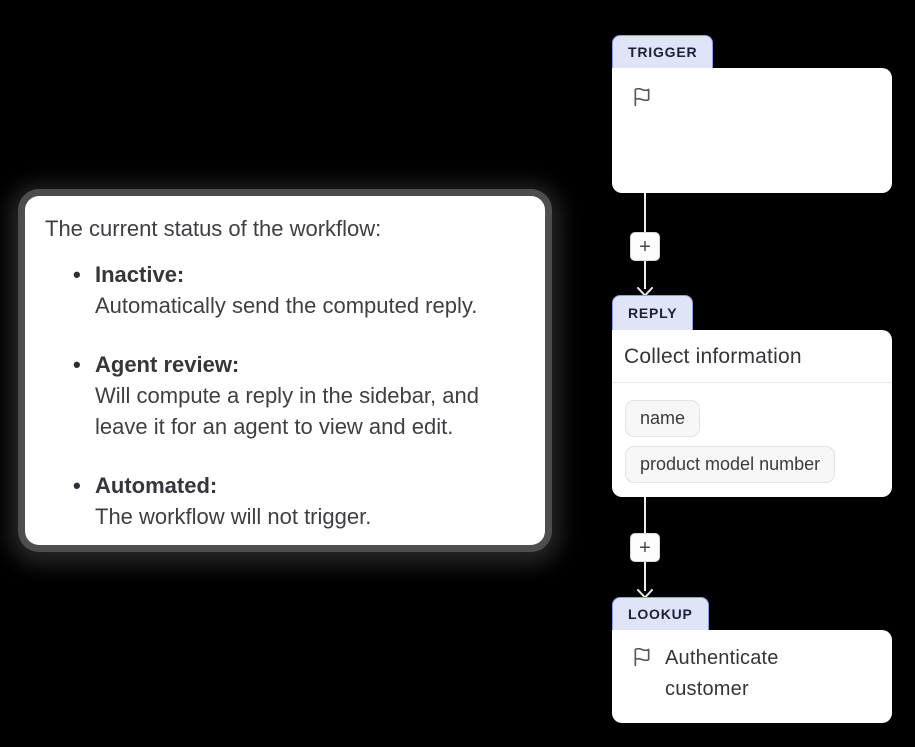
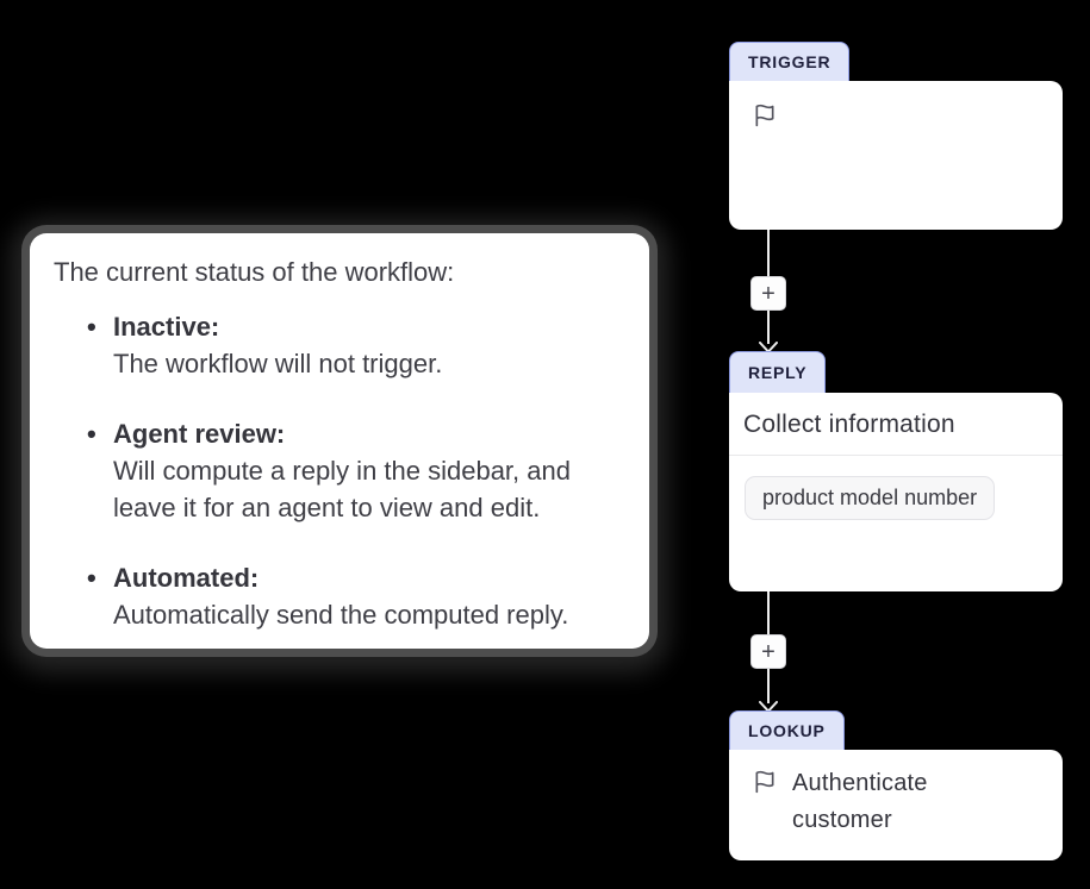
  The current status of the workflow:
  Inactive:
- Automatically send the computed reply.
+ The workflow will not trigger.
  Agent review:
  Will compute a reply in the sidebar, and leave it for an agent to view and edit.
  Automated:
- The workflow will not trigger.
+ Automatically send the computed reply.
  TRIGGER
  +
  REPLY
  Collect information
- name
  product model number
  +
  LOOKUP
  Authenticate customer
